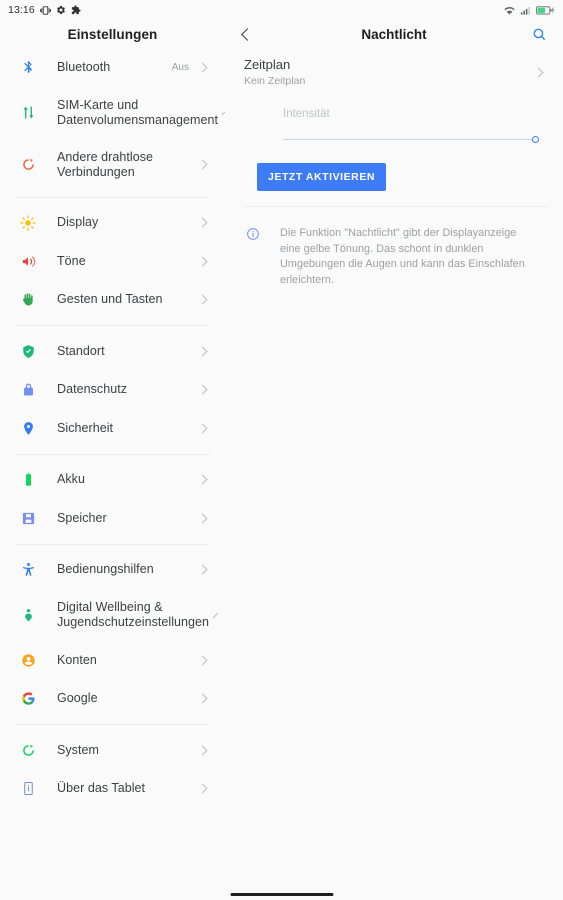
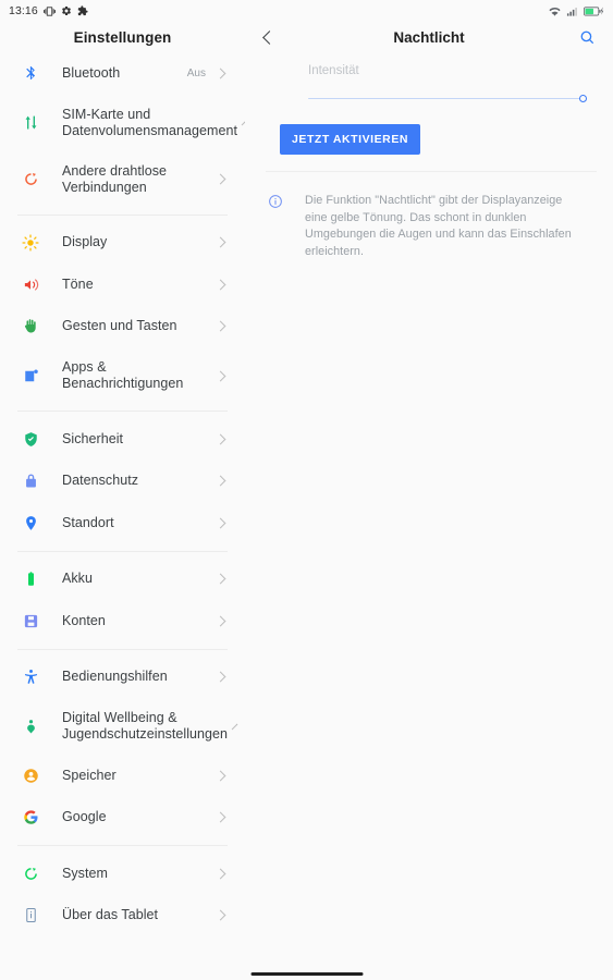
  13:16
  Einstellungen
  Bluetooth
  Aus
  SIM-Karte und Datenvolumensmanagement
  Andere drahtlose Verbindungen
  Display
  Töne
  Gesten und Tasten
+ Apps & Benachrichtigungen
- Standort
+ Sicherheit
  Datenschutz
- Sicherheit
+ Standort
  Akku
- Speicher
+ Konten
  Bedienungshilfen
  Digital Wellbeing & Jugendschutzeinstellungen
- Konten
+ Speicher
  Google
  System
  Über das Tablet
  Nachtlicht
- Zeitplan
- Kein Zeitplan
  Intensität
  JETZT AKTIVIEREN
  Die Funktion "Nachtlicht" gibt der Displayanzeige eine gelbe Tönung. Das schont in dunklen Umgebungen die Augen und kann das Einschlafen erleichtern.
